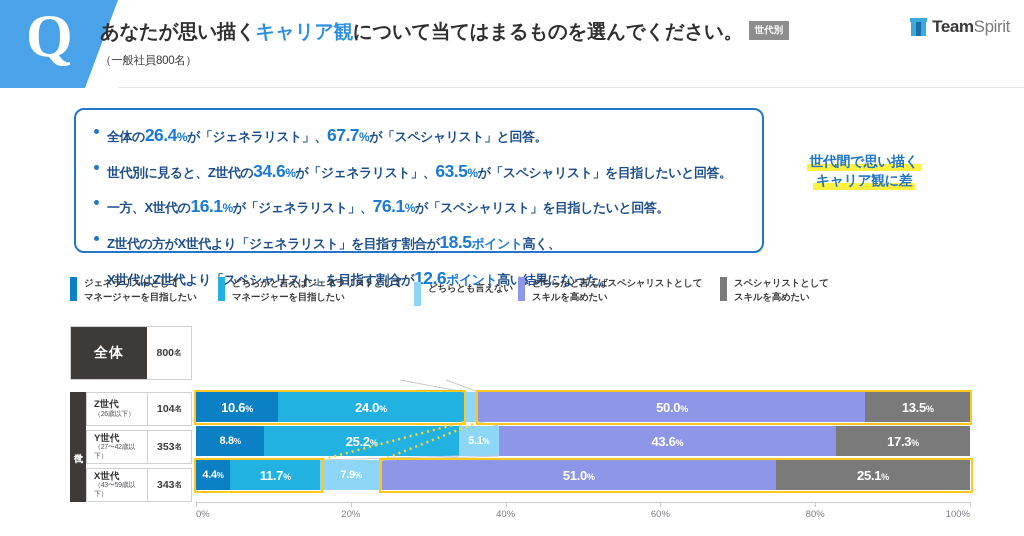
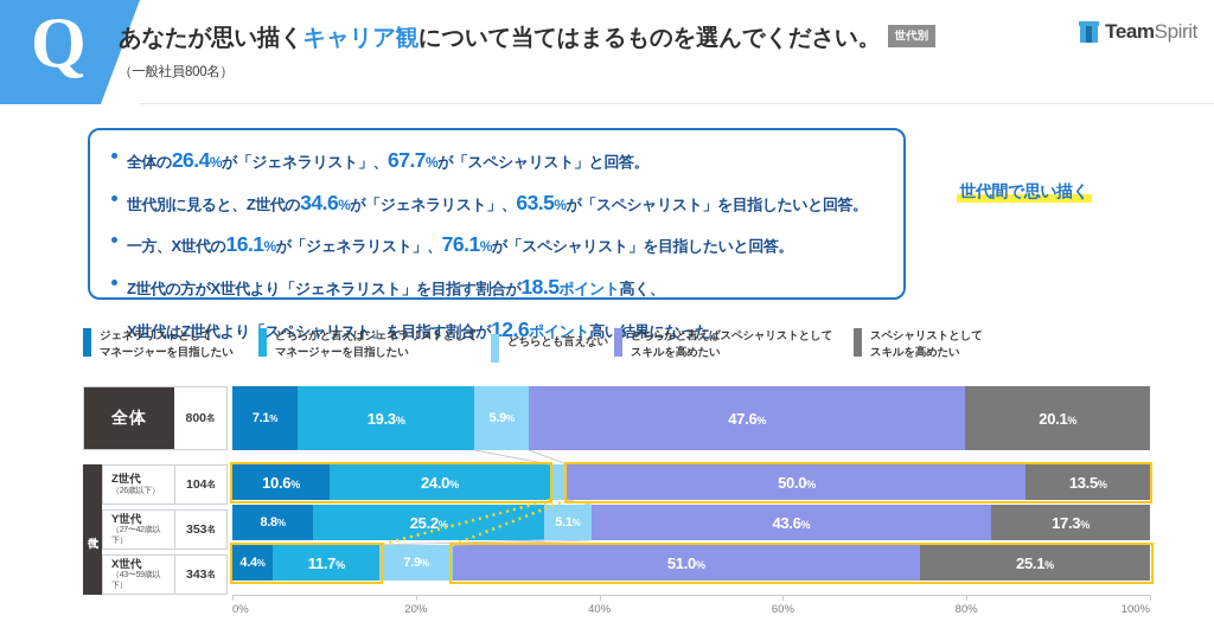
  Q
  あなたが思い描くキャリア観について当てはまるものを選んでください。 世代別
  （一般社員800名）
  TeamSpirit
  全体の26.4%が「ジェネラリスト」、67.7%が「スペシャリスト」と回答。
  世代別に見ると、Z世代の34.6%が「ジェネラリスト」、63.5%が「スペシャリスト」を目指したいと回答。
  一方、X世代の16.1%が「ジェネラリスト」、76.1%が「スペシャリスト」を目指したいと回答。
  Z世代の方がX世代より「ジェネラリスト」を目指す割合が18.5ポイント高く、
  X世代はZ世代よりスペシャリスト」を目指す割合が12.6ポイント高い結果になった。
  世代間で思い描く
- キャリア観に差
  ジェネラリストとして
  マネージャーを目指したい
  どちらかと言えばジェネラリストとして
  マネージャーを目指したい
  どちらとも言えない
  どちらかと言えばスペシャリストとして
  スキルを高めたい
  スペシャリストとして
  スキルを高めたい
  全体
  800
  名
  Z世代
  104
  名
  Y世代
  353
  名
  X世代
  343
  名
+ 7.1%
+ 19.3%
+ 5.9%
+ 47.6%
+ 20.1%
  10.6%
  24.0%
  50.0%
  13.5%
  8.8%
  25.2%
  5.1%
  43.6%
  17.3%
  4.4%
  11.7%
  7.9%
  51.0%
  25.1%
  0%
  20%
  40%
  60%
  80%
  100%
